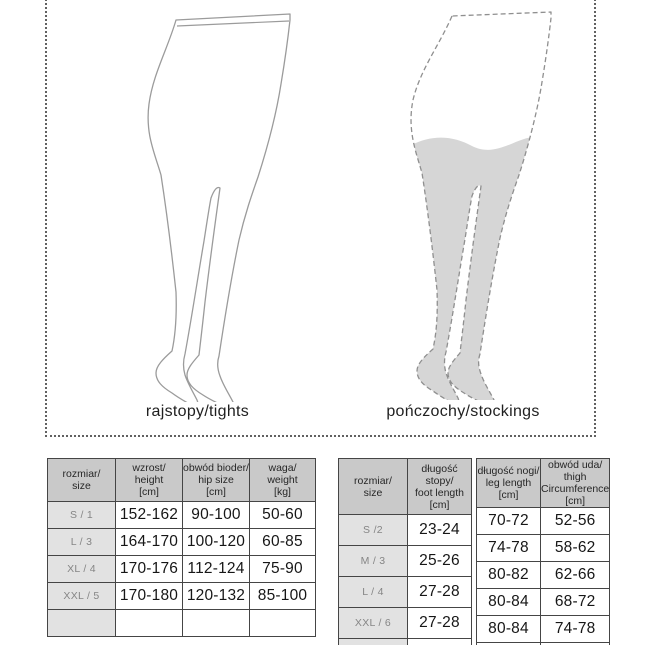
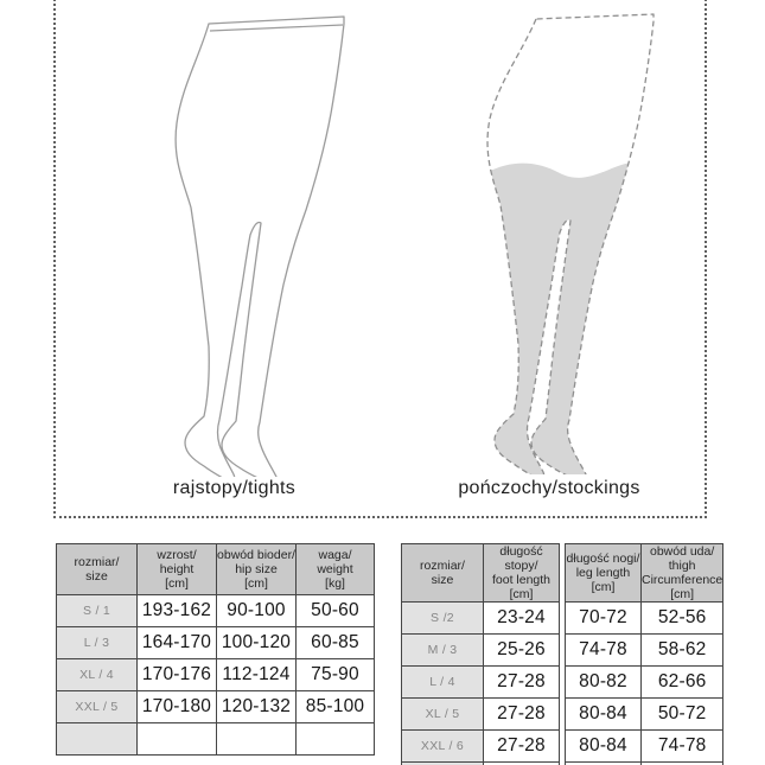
  rajstopy/tights
  pończochy/stockings
  rozmiar/ size	wzrost/ height [cm]	obwód bioder/ hip size [cm]	waga/ weight [kg]
- S / 1	152-162	90-100	50-60
+ S / 1	193-162	90-100	50-60
  L / 3	164-170	100-120	60-85
  XL / 4	170-176	112-124	75-90
  XXL / 5	170-180	120-132	85-100
  rozmiar/ size	długość stopy/ foot length [cm]
  S /2	23-24
  M / 3	25-26
  L / 4	27-28
+ XL / 5	27-28
  XXL / 6	27-28
  długość nogi/ leg length [cm]	obwód uda/ thigh Circumference [cm]
  70-72	52-56
  74-78	58-62
  80-82	62-66
- 80-84	68-72
+ 80-84	50-72
  80-84	74-78
